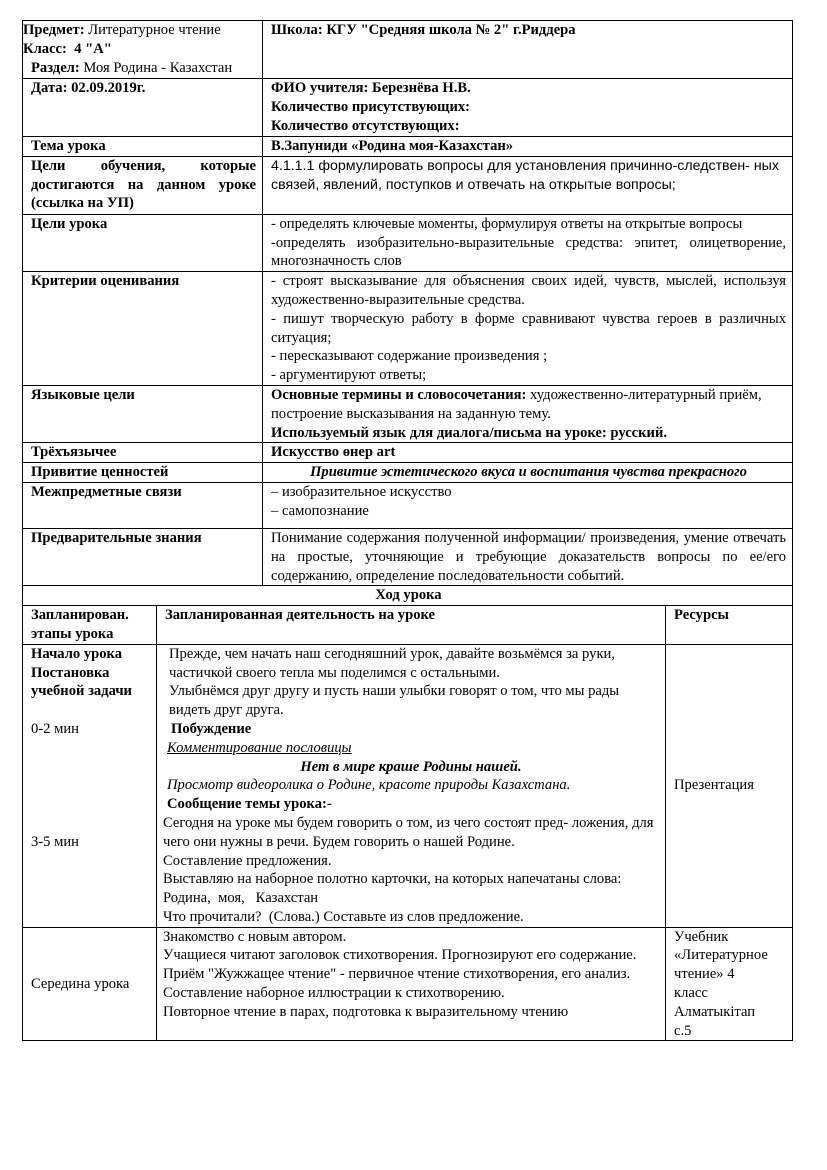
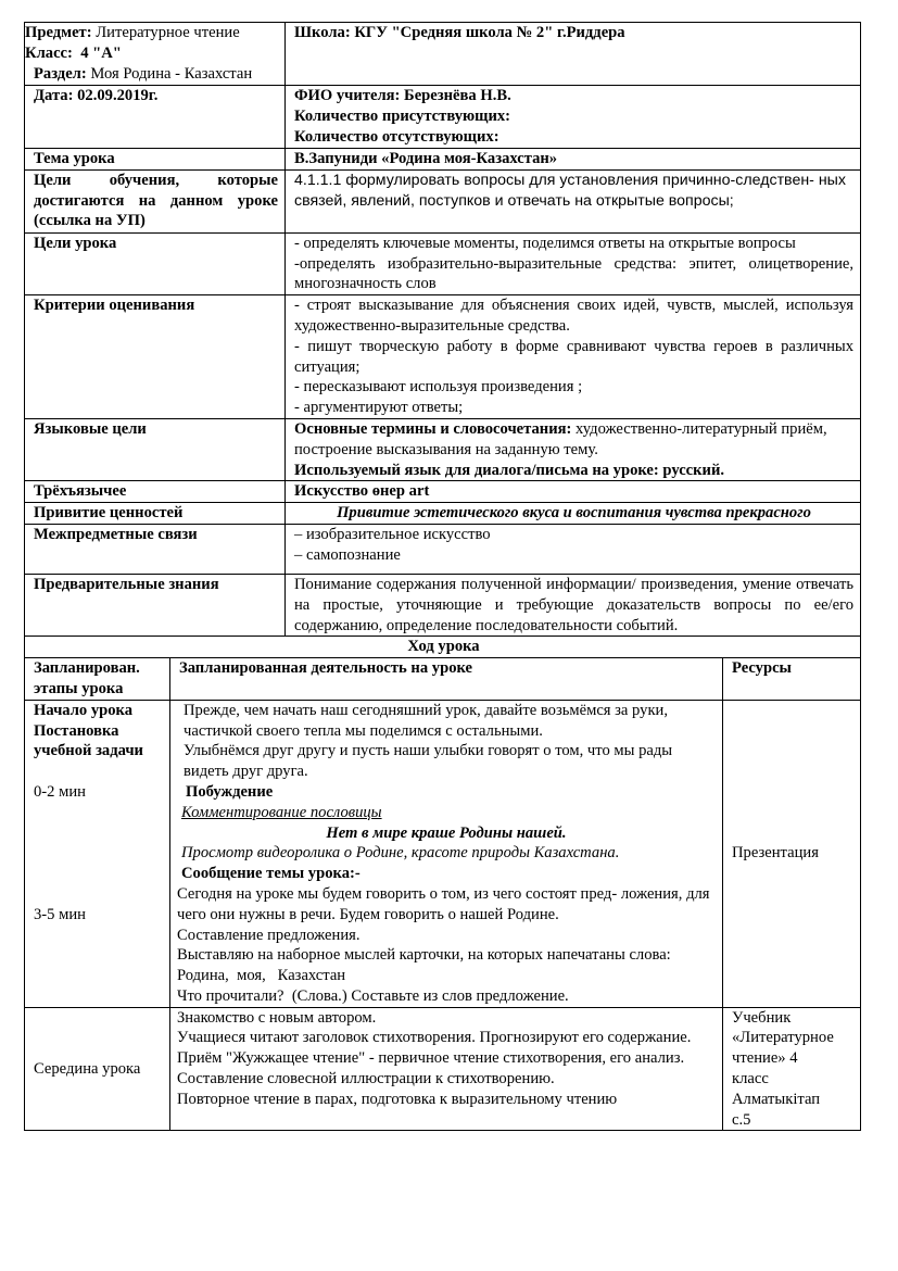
  Предмет: Литературное чтение Класс: 4 "А" Раздел: Моя Родина - Казахстан	Школа: КГУ "Средняя школа № 2" г.Риддера
  Дата: 02.09.2019г.	ФИО учителя: Березнёва Н.В. Количество присутствующих: Количество отсутствующих:
  Тема урока	В.Запуниди «Родина моя-Казахстан»
  Цели обучения, которые достигаются на данном уроке (ссылка на УП)	4.1.1.1 формулировать вопросы для установления причинно-следствен- ных связей, явлений, поступков и отвечать на открытые вопросы;
- Цели урока	- определять ключевые моменты, формулируя ответы на открытые вопросы -определять изобразительно-выразительные средства: эпитет, олицетворение, многозначность слов
+ Цели урока	- определять ключевые моменты, поделимся ответы на открытые вопросы -определять изобразительно-выразительные средства: эпитет, олицетворение, многозначность слов
- Критерии оценивания	- строят высказывание для объяснения своих идей, чувств, мыслей, используя художественно-выразительные средства. - пишут творческую работу в форме сравнивают чувства героев в различных ситуация; - пересказывают содержание произведения ; - аргументируют ответы;
+ Критерии оценивания	- строят высказывание для объяснения своих идей, чувств, мыслей, используя художественно-выразительные средства. - пишут творческую работу в форме сравнивают чувства героев в различных ситуация; - пересказывают используя произведения ; - аргументируют ответы;
  Языковые цели	Основные термины и словосочетания: художественно-литературный приём, построение высказывания на заданную тему. Используемый язык для диалога/письма на уроке: русский.
  Трёхъязычее	Искусство өнер art
  Привитие ценностей	Привитие эстетического вкуса и воспитания чувства прекрасного
  Межпредметные связи	– изобразительное искусство – самопознание
  Предварительные знания	Понимание содержания полученной информации/ произведения, умение отвечать на простые, уточняющие и требующие доказательств вопросы по ее/его содержанию, определение последовательности событий.
  Ход урока
  Запланирован. этапы урока	Запланированная деятельность на уроке	Ресурсы
- Начало урока Постановка учебной задачи 0-2 мин 3-5 мин	Прежде, чем начать наш сегодняшний урок, давайте возьмёмся за руки, частичкой своего тепла мы поделимся с остальными. Улыбнёмся друг другу и пусть наши улыбки говорят о том, что мы рады видеть друг друга. Побуждение Комментирование пословицы Нет в мире краше Родины нашей. Просмотр видеоролика о Родине, красоте природы Казахстана. Сообщение темы урока:- Сегодня на уроке мы будем говорить о том, из чего состоят пред- ложения, для чего они нужны в речи. Будем говорить о нашей Родине. Составление предложения. Выставляю на наборное полотно карточки, на которых напечатаны слова: Родина, моя, Казахстан Что прочитали? (Слова.) Составьте из слов предложение.	Презентация
+ Начало урока Постановка учебной задачи 0-2 мин 3-5 мин	Прежде, чем начать наш сегодняшний урок, давайте возьмёмся за руки, частичкой своего тепла мы поделимся с остальными. Улыбнёмся друг другу и пусть наши улыбки говорят о том, что мы рады видеть друг друга. Побуждение Комментирование пословицы Нет в мире краше Родины нашей. Просмотр видеоролика о Родине, красоте природы Казахстана. Сообщение темы урока:- Сегодня на уроке мы будем говорить о том, из чего состоят пред- ложения, для чего они нужны в речи. Будем говорить о нашей Родине. Составление предложения. Выставляю на наборное мыслей карточки, на которых напечатаны слова: Родина, моя, Казахстан Что прочитали? (Слова.) Составьте из слов предложение.	Презентация
- Середина урока	Знакомство с новым автором. Учащиеся читают заголовок стихотворения. Прогнозируют его содержание. Приём "Жужжащее чтение" - первичное чтение стихотворения, его анализ. Составление наборное иллюстрации к стихотворению. Повторное чтение в парах, подготовка к выразительному чтению	Учебник «Литературное чтение» 4 класс Алматыкітап с.5
+ Середина урока	Знакомство с новым автором. Учащиеся читают заголовок стихотворения. Прогнозируют его содержание. Приём "Жужжащее чтение" - первичное чтение стихотворения, его анализ. Составление словесной иллюстрации к стихотворению. Повторное чтение в парах, подготовка к выразительному чтению	Учебник «Литературное чтение» 4 класс Алматыкітап с.5
